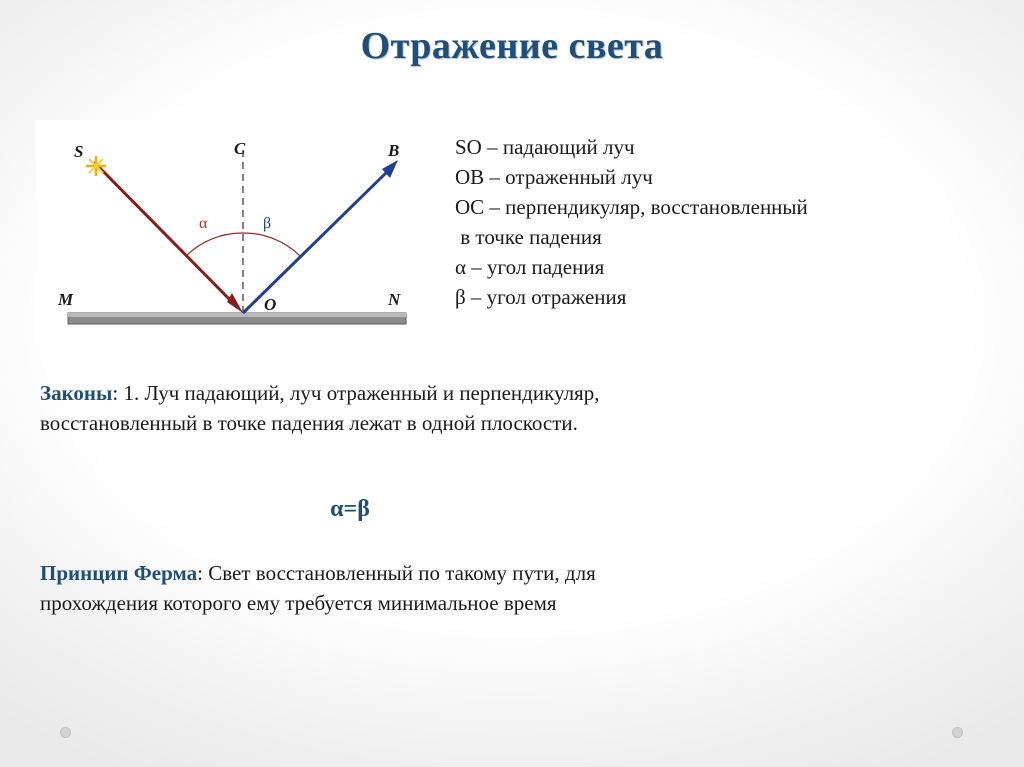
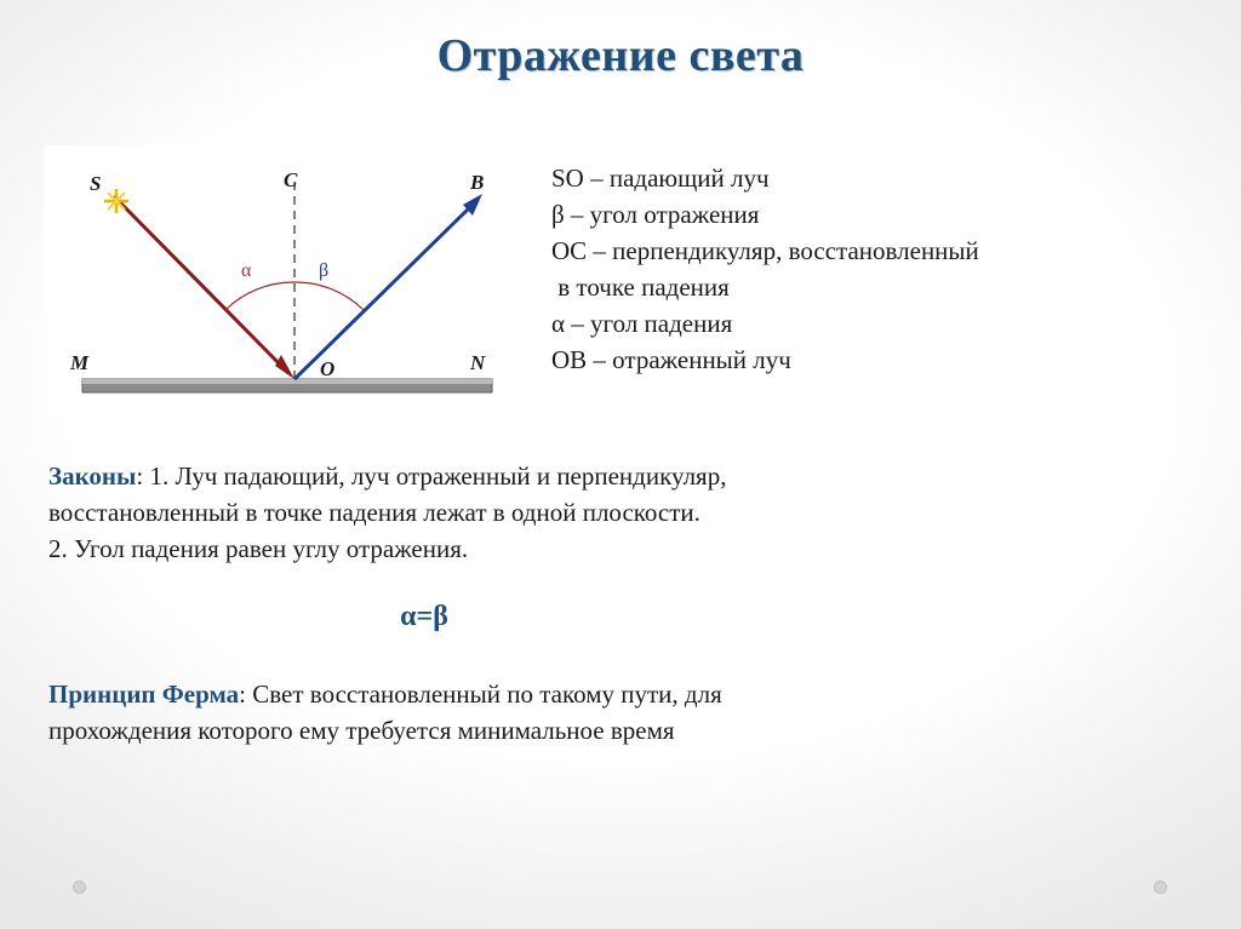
  Отражение света
  S
  C
  B
  M
  O
  N
  α
  β
  SO – падающий луч
- OB – отраженный луч
+ β – угол отражения
  OC – перпендикуляр, восстановленный
  в точке падения
  α – угол падения
- β – угол отражения
+ OB – отраженный луч
  Законы: 1. Луч падающий, луч отраженный и перпендикуляр,
  восстановленный в точке падения лежат в одной плоскости.
+ 2. Угол падения равен углу отражения.
  α=β
  Принцип Ферма: Свет восстановленный по такому пути, для
  прохождения которого ему требуется минимальное время
